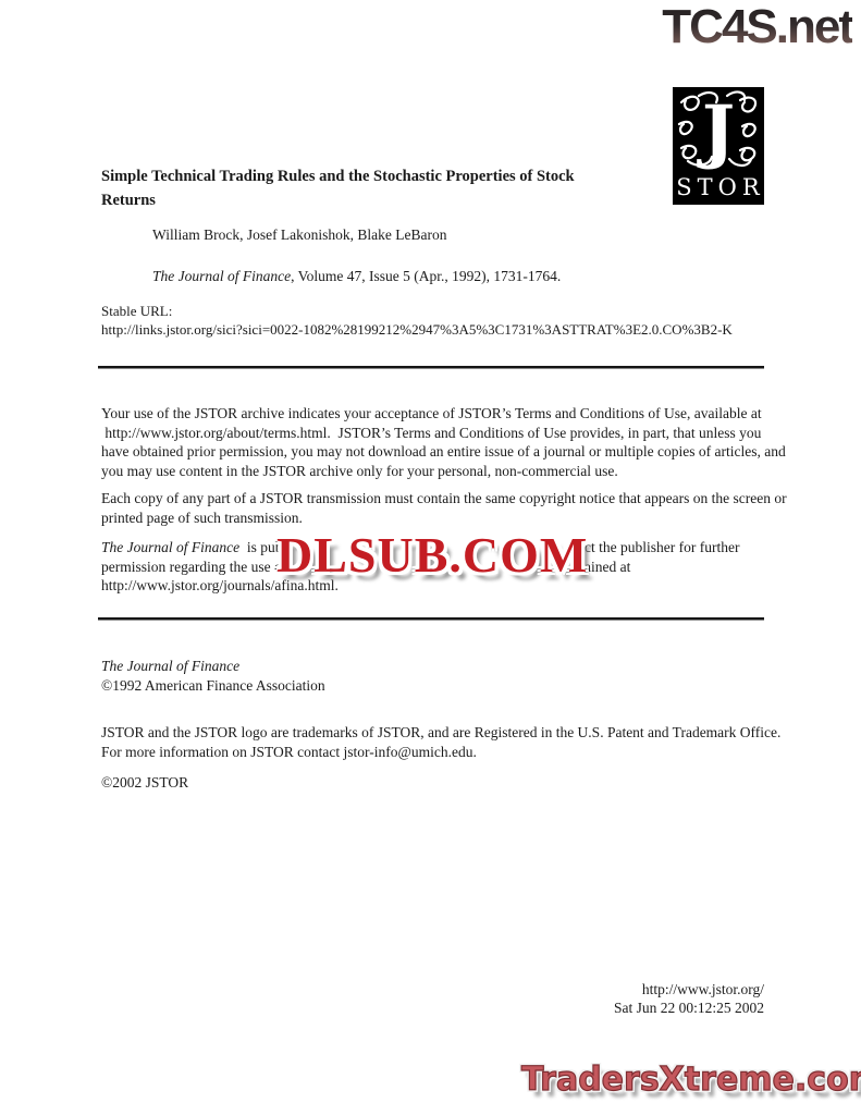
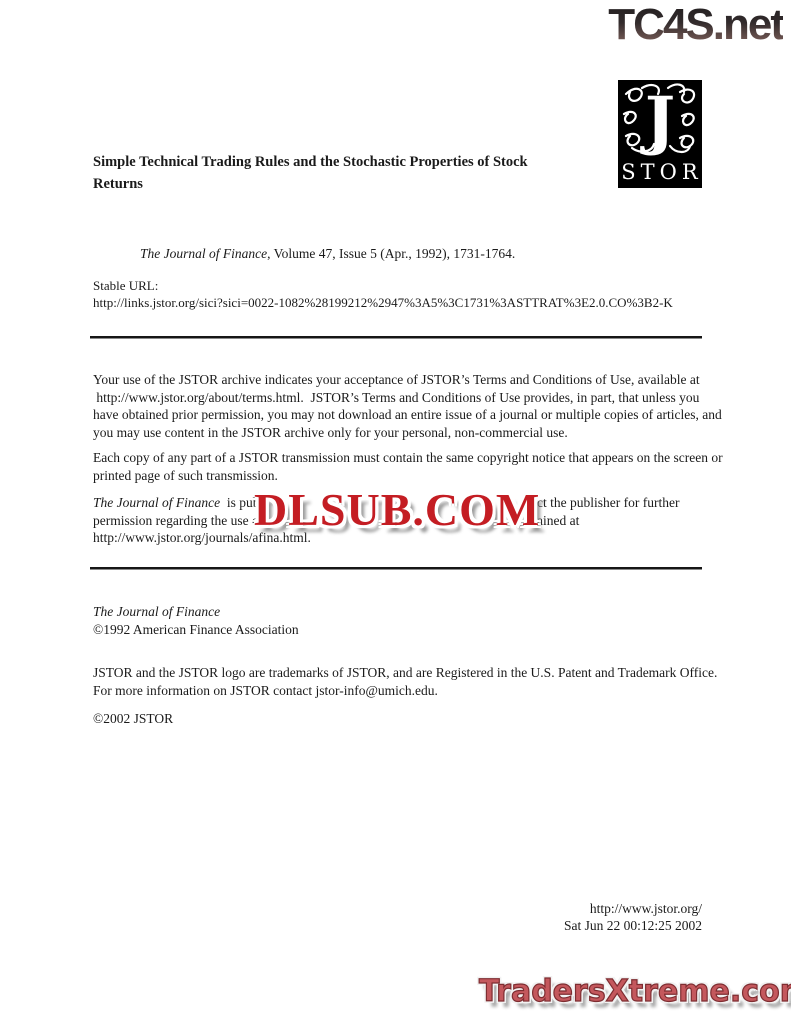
  TC4S.net
  J
  STOR
  Simple Technical Trading Rules and the Stochastic Properties of Stock
  Returns
- William Brock, Josef Lakonishok, Blake LeBaron
  The Journal of Finance, Volume 47, Issue 5 (Apr., 1992), 1731-1764.
  Stable URL:
  http://links.jstor.org/sici?sici=0022-1082%28199212%2947%3A5%3C1731%3ASTTRAT%3E2.0.CO%3B2-K
  Your use of the JSTOR archive indicates your acceptance of JSTOR’s Terms and Conditions of Use, available at
  http://www.jstor.org/about/terms.html. JSTOR’s Terms and Conditions of Use provides, in part, that unless you
  have obtained prior permission, you may not download an entire issue of a journal or multiple copies of articles, and
  you may use content in the JSTOR archive only for your personal, non-commercial use.
  Each copy of any part of a JSTOR transmission must contain the same copyright notice that appears on the screen or
  printed page of such transmission.
  The Journal of Finance is publ
  ct the publisher for further
  permission regarding the use o
  ained at
  http://www.jstor.org/journals/afina.html.
  DLSUB.COM
  The Journal of Finance
  ©1992 American Finance Association
  JSTOR and the JSTOR logo are trademarks of JSTOR, and are Registered in the U.S. Patent and Trademark Office.
  For more information on JSTOR contact jstor-info@umich.edu.
  ©2002 JSTOR
  http://www.jstor.org/
  Sat Jun 22 00:12:25 2002
  TradersXtreme.co
